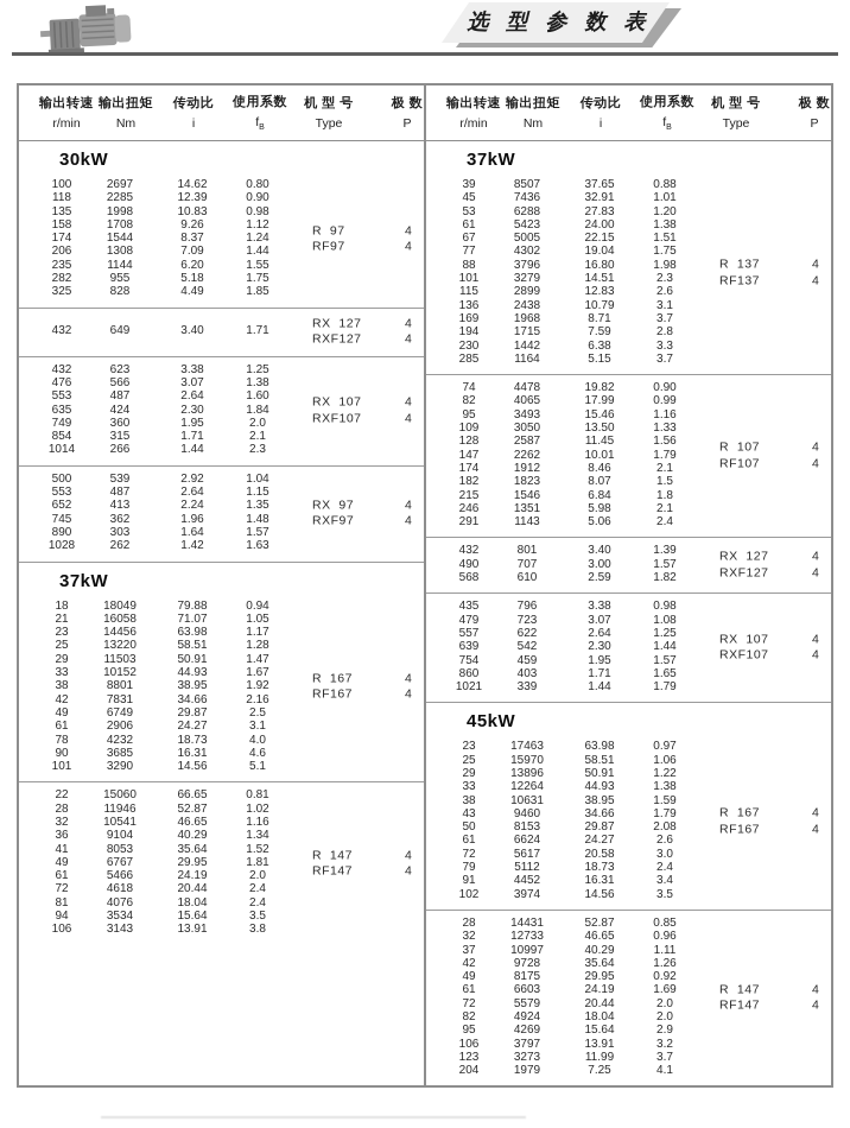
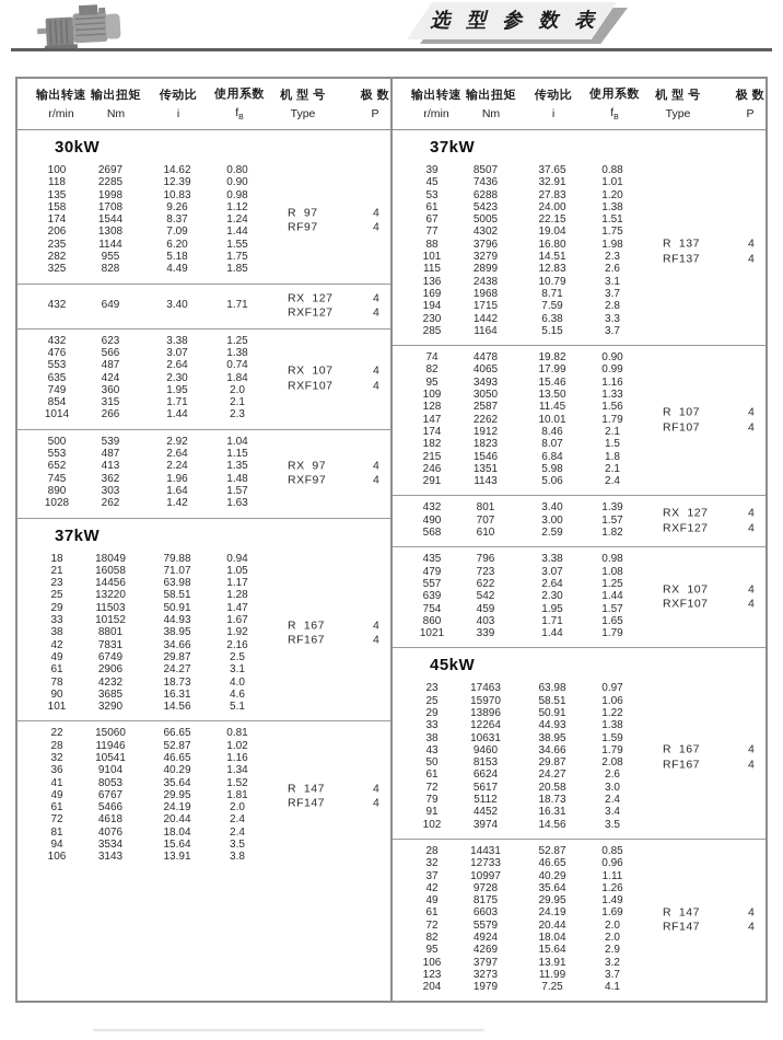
  选 型 参 数 表
  输出转速
  r/min
  输出扭矩
  Nm
  传动比
  i
  使用系数
  机 型 号
  Type
  极 数
  P
  30kW
  100
  2697
  14.62
  0.80
  118
  2285
  12.39
  0.90
  135
  1998
  10.83
  0.98
  158
  1708
  9.26
  1.12
  174
  1544
  8.37
  1.24
  206
  1308
  7.09
  1.44
  235
  1144
  6.20
  1.55
  282
  955
  5.18
  1.75
  325
  828
  4.49
  1.85
  R 97
  4
  RF97
  4
  432
  649
  3.40
  1.71
  RX 127
  4
  RXF127
  4
  432
  623
  3.38
  1.25
  476
  566
  3.07
  1.38
  553
  487
  2.64
- 1.60
+ 0.74
  635
  424
  2.30
  1.84
  749
  360
  1.95
  2.0
  854
  315
  1.71
  2.1
  1014
  266
  1.44
  2.3
  RX 107
  4
  RXF107
  4
  500
  539
  2.92
  1.04
  553
  487
  2.64
  1.15
  652
  413
  2.24
  1.35
  745
  362
  1.96
  1.48
  890
  303
  1.64
  1.57
  1028
  262
  1.42
  1.63
  RX 97
  4
  RXF97
  4
  37kW
  18
  18049
  79.88
  0.94
  21
  16058
  71.07
  1.05
  23
  14456
  63.98
  1.17
  25
  13220
  58.51
  1.28
  29
  11503
  50.91
  1.47
  33
  10152
  44.93
  1.67
  38
  8801
  38.95
  1.92
  42
  7831
  34.66
  2.16
  49
  6749
  29.87
  2.5
  61
  2906
  24.27
  3.1
  78
  4232
  18.73
  4.0
  90
  3685
  16.31
  4.6
  101
  3290
  14.56
  5.1
  R 167
  4
  RF167
  4
  22
  15060
  66.65
  0.81
  28
  11946
  52.87
  1.02
  32
  10541
  46.65
  1.16
  36
  9104
  40.29
  1.34
  41
  8053
  35.64
  1.52
  49
  6767
  29.95
  1.81
  61
  5466
  24.19
  2.0
  72
  4618
  20.44
  2.4
  81
  4076
  18.04
  2.4
  94
  3534
  15.64
  3.5
  106
  3143
  13.91
  3.8
  R 147
  4
  RF147
  4
  输出转速
  r/min
  输出扭矩
  Nm
  传动比
  i
  使用系数
  机 型 号
  Type
  极 数
  P
  37kW
  39
  8507
  37.65
  0.88
  45
  7436
  32.91
  1.01
  53
  6288
  27.83
  1.20
  61
  5423
  24.00
  1.38
  67
  5005
  22.15
  1.51
  77
  4302
  19.04
  1.75
  88
  3796
  16.80
  1.98
  101
  3279
  14.51
  2.3
  115
  2899
  12.83
  2.6
  136
  2438
  10.79
  3.1
  169
  1968
  8.71
  3.7
  194
  1715
  7.59
  2.8
  230
  1442
  6.38
  3.3
  285
  1164
  5.15
  3.7
  R 137
  4
  RF137
  4
  74
  4478
  19.82
  0.90
  82
  4065
  17.99
  0.99
  95
  3493
  15.46
  1.16
  109
  3050
  13.50
  1.33
  128
  2587
  11.45
  1.56
  147
  2262
  10.01
  1.79
  174
  1912
  8.46
  2.1
  182
  1823
  8.07
  1.5
  215
  1546
  6.84
  1.8
  246
  1351
  5.98
  2.1
  291
  1143
  5.06
  2.4
  R 107
  4
  RF107
  4
  432
  801
  3.40
  1.39
  490
  707
  3.00
  1.57
  568
  610
  2.59
  1.82
  RX 127
  4
  RXF127
  4
  435
  796
  3.38
  0.98
  479
  723
  3.07
  1.08
  557
  622
  2.64
  1.25
  639
  542
  2.30
  1.44
  754
  459
  1.95
  1.57
  860
  403
  1.71
  1.65
  1021
  339
  1.44
  1.79
  RX 107
  4
  RXF107
  4
  45kW
  23
  17463
  63.98
  0.97
  25
  15970
  58.51
  1.06
  29
  13896
  50.91
  1.22
  33
  12264
  44.93
  1.38
  38
  10631
  38.95
  1.59
  43
  9460
  34.66
  1.79
  50
  8153
  29.87
  2.08
  61
  6624
  24.27
  2.6
  72
  5617
  20.58
  3.0
  79
  5112
  18.73
  2.4
  91
  4452
  16.31
  3.4
  102
  3974
  14.56
  3.5
  R 167
  4
  RF167
  4
  28
  14431
  52.87
  0.85
  32
  12733
  46.65
  0.96
  37
  10997
  40.29
  1.11
  42
  9728
  35.64
  1.26
  49
  8175
  29.95
- 0.92
+ 1.49
  61
  6603
  24.19
  1.69
  72
  5579
  20.44
  2.0
  82
  4924
  18.04
  2.0
  95
  4269
  15.64
  2.9
  106
  3797
  13.91
  3.2
  123
  3273
  11.99
  3.7
  204
  1979
  7.25
  4.1
  R 147
  4
  RF147
  4
